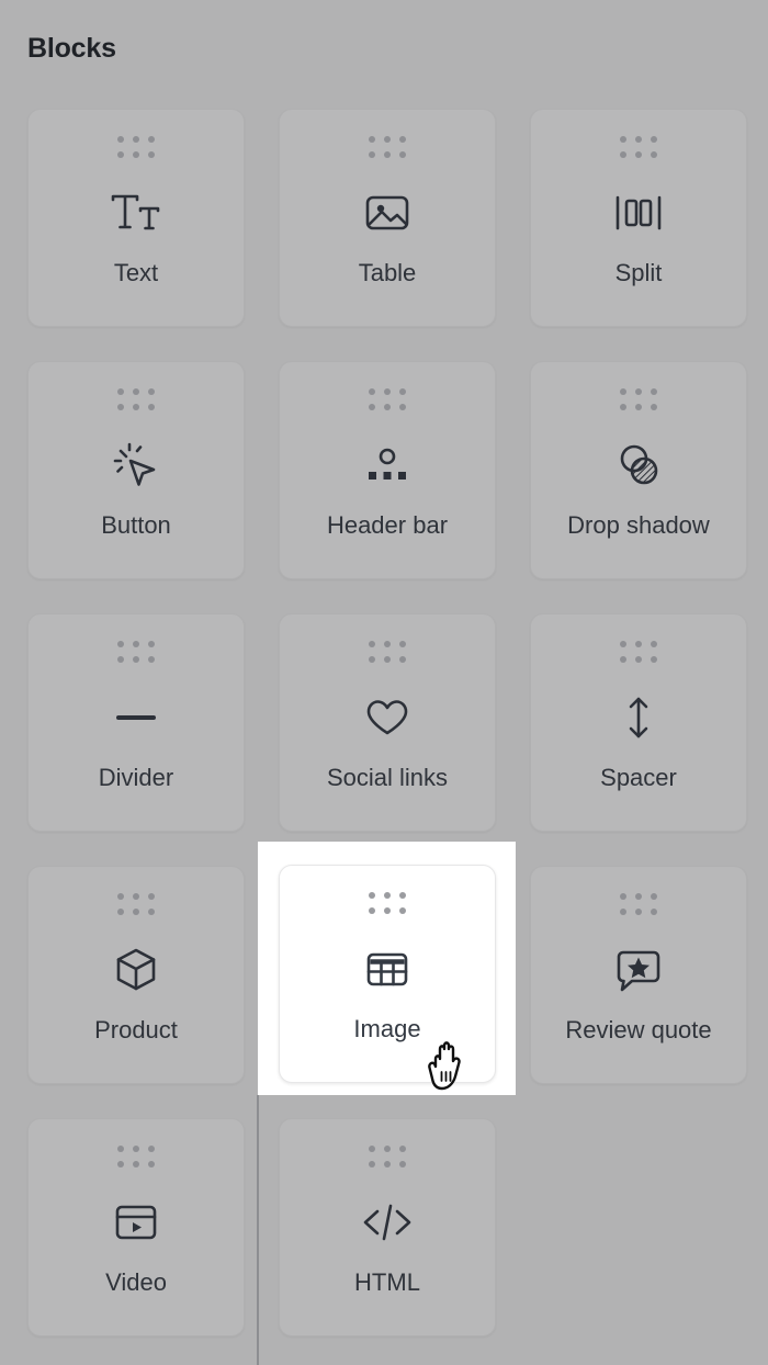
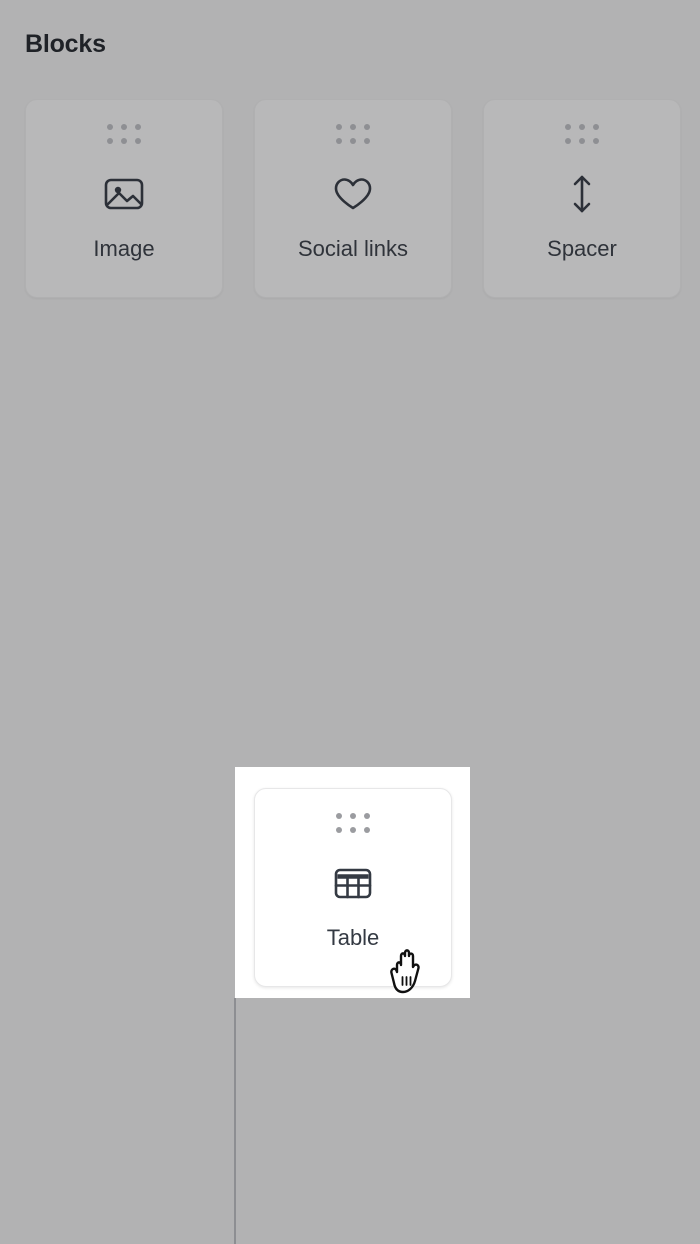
  Blocks
- Text
- Table
+ Image
- Split
- Button
- Header bar
- Drop shadow
- Divider
  Social links
  Spacer
- Product
- Review quote
- Video
- HTML
- Image
+ Table
